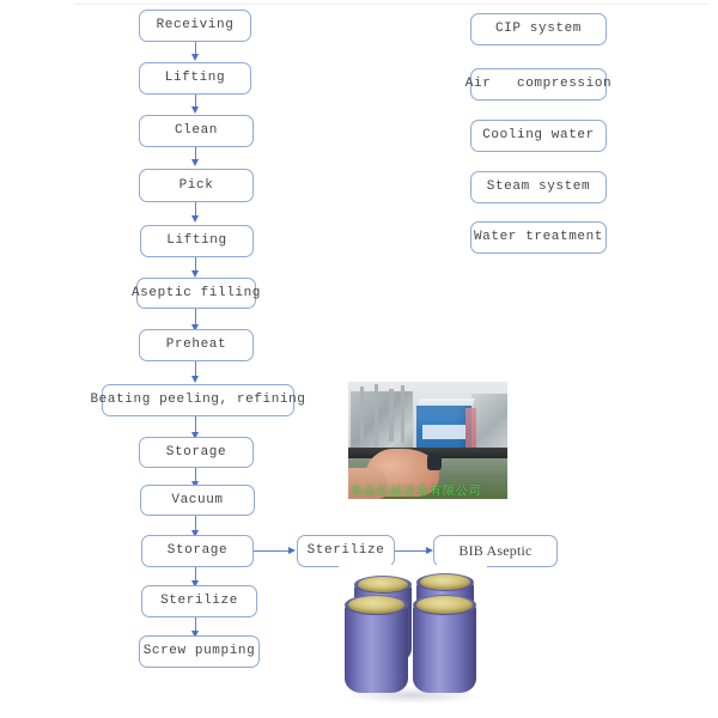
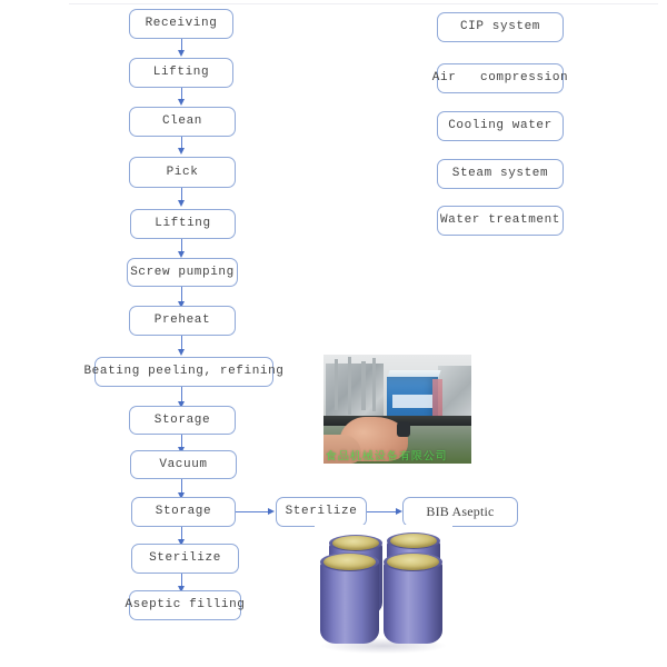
  Receiving
  Lifting
  Clean
  Pick
  Lifting
- Aseptic filling
+ Screw pumping
  Preheat
  Beating peeling, refining
  Storage
  Vacuum
  Storage
  Sterilize
- Screw pumping
+ Aseptic filling
  Sterilize
  BIB Aseptic
  CIP system
  Air compression
  Cooling water
  Steam system
  Water treatment
  食品机械设备有限公司
